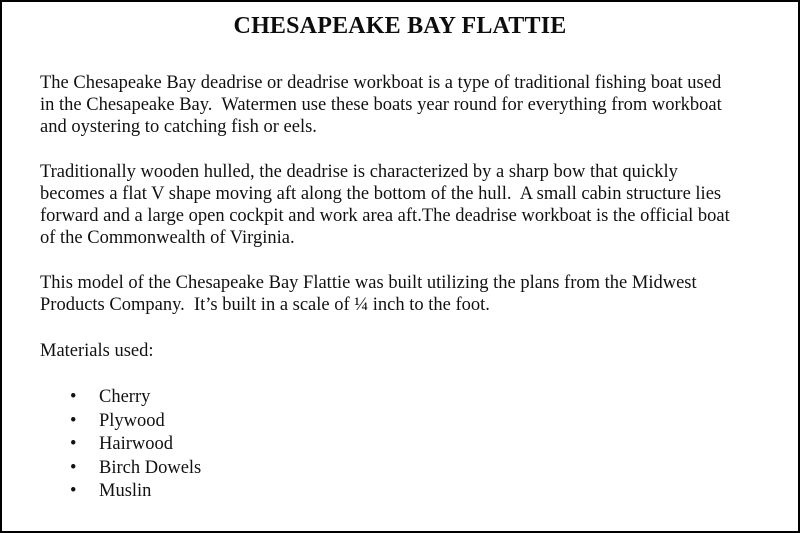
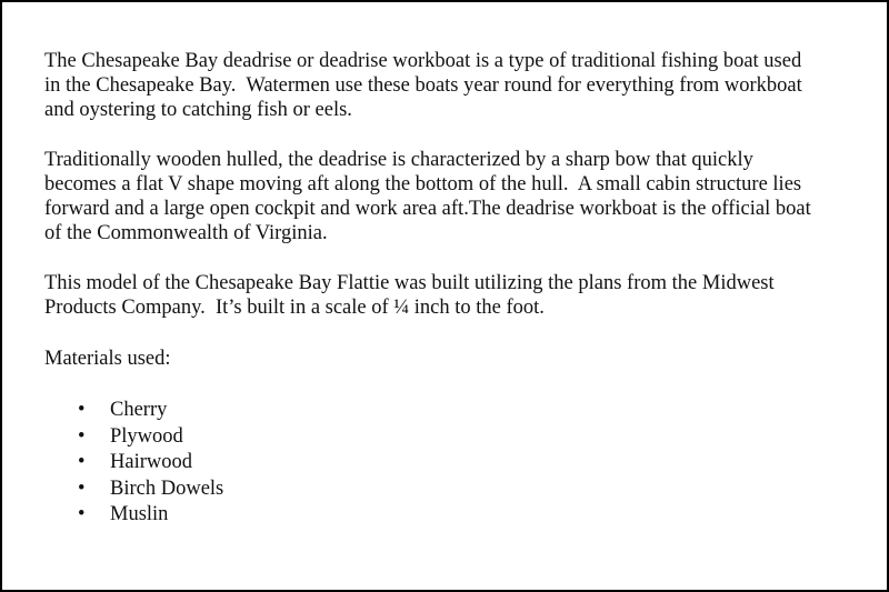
- CHESAPEAKE BAY FLATTIE
  The Chesapeake Bay deadrise or deadrise workboat is a type of traditional fishing boat used in the Chesapeake Bay. Watermen use these boats year round for everything from workboat and oystering to catching fish or eels.
  Traditionally wooden hulled, the deadrise is characterized by a sharp bow that quickly becomes a flat V shape moving aft along the bottom of the hull. A small cabin structure lies forward and a large open cockpit and work area aft.The deadrise workboat is the official boat of the Commonwealth of Virginia.
  This model of the Chesapeake Bay Flattie was built utilizing the plans from the Midwest Products Company. It’s built in a scale of ¼ inch to the foot.
  Materials used:
  •
  Cherry
  •
  Plywood
  •
  Hairwood
  •
  Birch Dowels
  •
  Muslin
